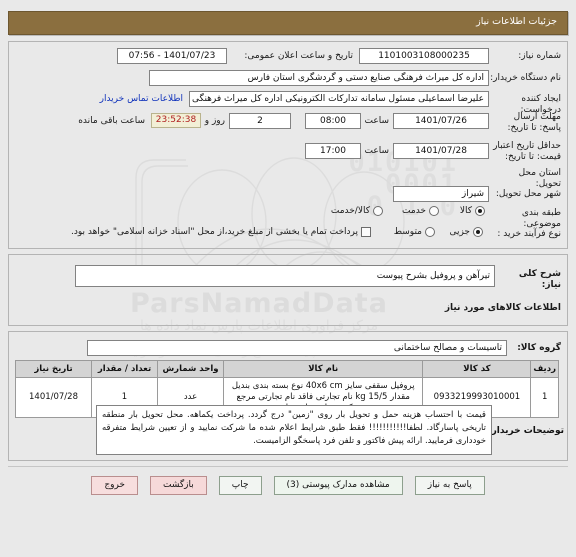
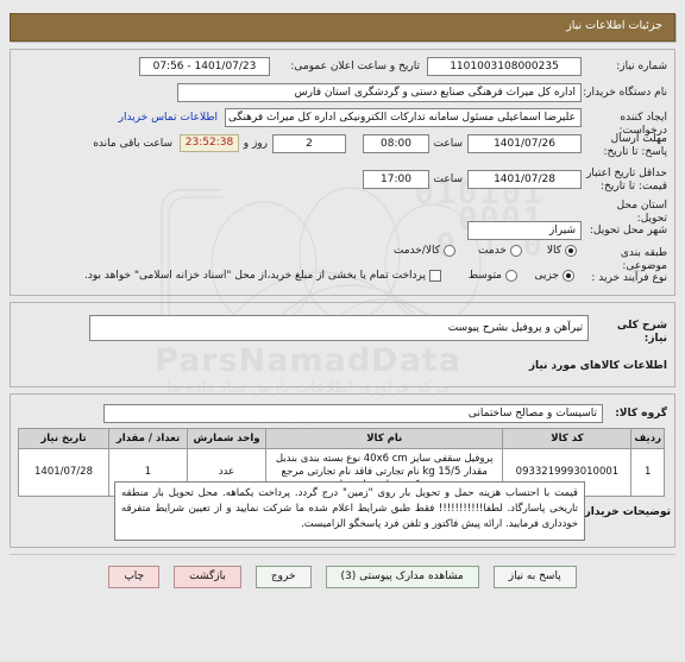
  010101
  0001
  مرکز فراوری اطلاعات پارس نماد داده ها
  جزئیات اطلاعات نیاز
  شماره نیاز:
  1101003108000235
  تاریخ و ساعت اعلان عمومی:
  1401/07/23 - 07:56
  نام دستگاه خریدار:
  اداره کل میراث فرهنگی صنایع دستی و گردشگری استان فارس
  ایجاد کننده درخواست:
  علیرضا اسماعیلی مسئول سامانه تدارکات الکترونیکی اداره کل میراث فرهنگی
  اطلاعات تماس خریدار
  مهلت ارسال پاسخ: تا تاریخ:
  1401/07/26
  ساعت
  08:00
  2
  روز و
  23:52:38
  ساعت باقی مانده
  حداقل تاریخ اعتبار قیمت: تا تاریخ:
  1401/07/28
  ساعت
  17:00
  استان محل تحویل:
  شهر محل تحویل:
  شیراز
  طبقه بندی موضوعی:
  کالا
  خدمت
  کالا/خدمت
  نوع فرآیند خرید :
  جزیی
  متوسط
  پرداخت تمام یا بخشی از مبلغ خرید،از محل "اسناد خزانه اسلامی" خواهد بود.
  شرح کلی نیاز:
  تیرآهن و پروفیل بشرح پیوست
  اطلاعات کالاهای مورد نیاز
  گروه کالا:
  تاسیسات و مصالح ساختمانی
  ردیف	کد کالا	نام کالا	واحد شمارش	تعداد / مقدار	تاریخ نیاز
  1	0933219993010001	پروفیل سقفی سایز 40x6 cm نوع بسته بندی بندیل مقدار 15/5 kg نام تجارتی فاقد نام تجارتی مرجع	عدد	1	1401/07/28
  توضیحات خریدار
  قیمت با احتساب هزینه حمل و تحویل بار روی "زمین" درج گردد. پرداخت یکماهه. محل تحویل بار منطقه تاریخی پاسارگاد. لطفا!!!!!!!!!!! فقط طبق شرایط اعلام شده ما شرکت نمایید و از تعیین شرایط متفرقه خودداری فرمایید. ارائه پیش فاکتور و تلفن فرد پاسخگو الزامیست.
  پاسخ به نیاز
  مشاهده مدارک پیوستی (3)
- چاپ
+ خروج
  بازگشت
- خروج
+ چاپ
